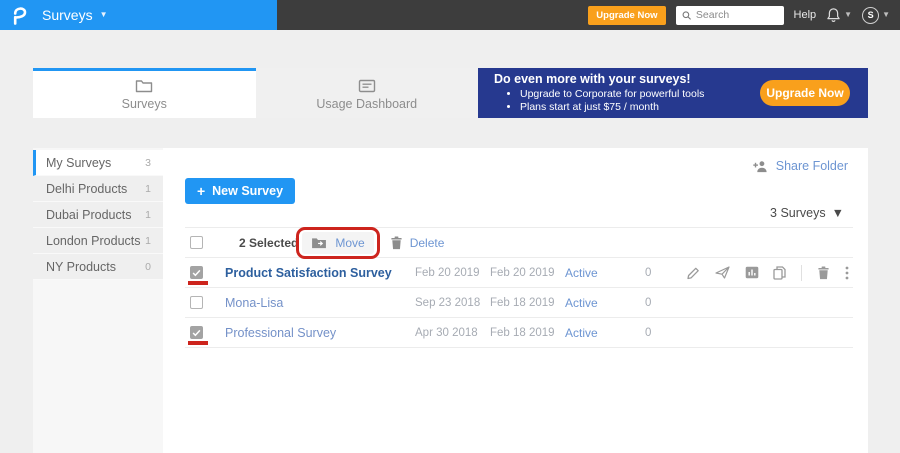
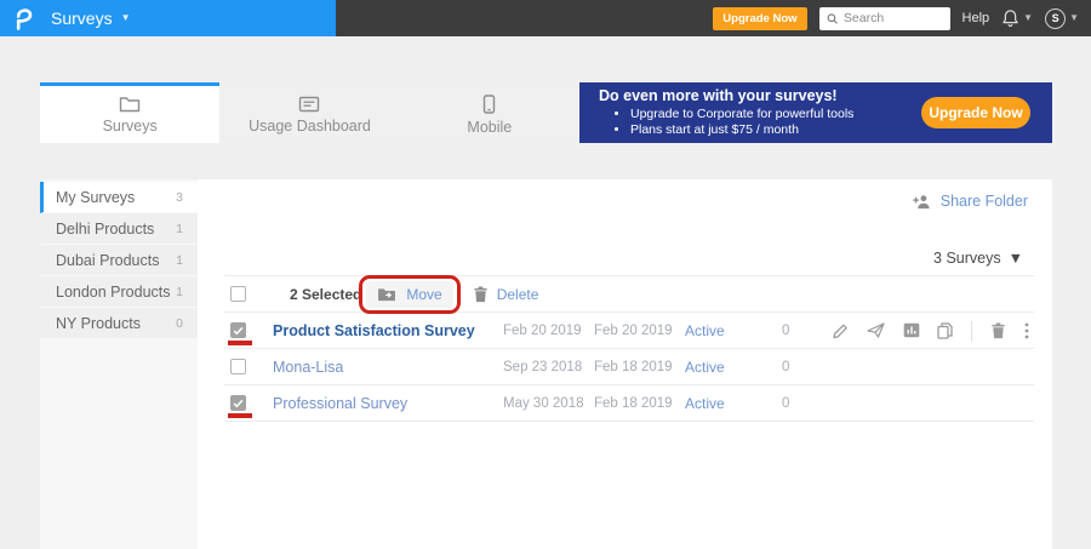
  Surveys
  ▼
  Upgrade Now
  Search
  Help
  ▼
  S
  ▼
  Surveys
  Usage Dashboard
+ Mobile
  Do even more with your surveys!
  Upgrade to Corporate for powerful tools
  Plans start at just $75 / month
  Upgrade Now
  My Surveys
  3
  Delhi Products
  1
  Dubai Products
  1
  London Products
  1
  NY Products
  0
  Share Folder
- +
- New Survey
  3 Surveys
  ▼
  2 Selected
  Move
  Delete
  Product Satisfaction Survey
  Feb 20 2019
  Feb 20 2019
  Active
  0
  Mona-Lisa
  Sep 23 2018
  Feb 18 2019
  Active
  0
  Professional Survey
- Apr 30 2018
+ May 30 2018
  Feb 18 2019
  Active
  0
